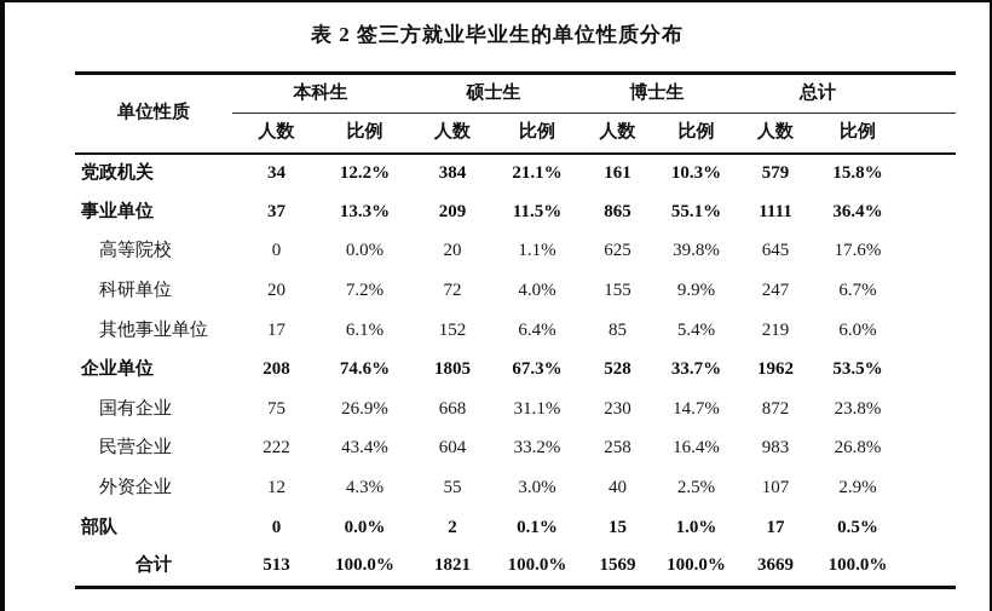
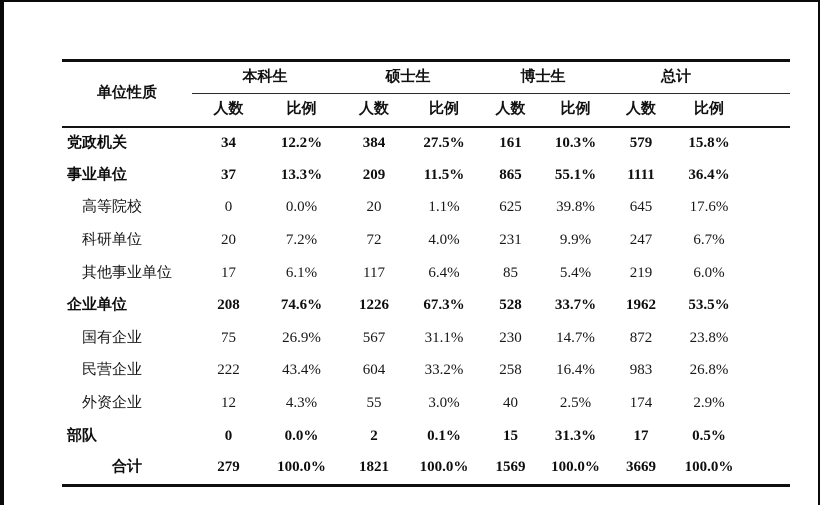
- 表 2 签三方就业毕业生的单位性质分布
  单位性质	本科生	硕士生	博士生	总计
  人数	比例	人数	比例	人数	比例	人数	比例
- 党政机关	34	12.2%	384	21.1%	161	10.3%	579	15.8%
+ 党政机关	34	12.2%	384	27.5%	161	10.3%	579	15.8%
  事业单位	37	13.3%	209	11.5%	865	55.1%	1111	36.4%
  高等院校	0	0.0%	20	1.1%	625	39.8%	645	17.6%
- 科研单位	20	7.2%	72	4.0%	155	9.9%	247	6.7%
+ 科研单位	20	7.2%	72	4.0%	231	9.9%	247	6.7%
- 其他事业单位	17	6.1%	152	6.4%	85	5.4%	219	6.0%
+ 其他事业单位	17	6.1%	117	6.4%	85	5.4%	219	6.0%
- 企业单位	208	74.6%	1805	67.3%	528	33.7%	1962	53.5%
+ 企业单位	208	74.6%	1226	67.3%	528	33.7%	1962	53.5%
- 国有企业	75	26.9%	668	31.1%	230	14.7%	872	23.8%
+ 国有企业	75	26.9%	567	31.1%	230	14.7%	872	23.8%
  民营企业	222	43.4%	604	33.2%	258	16.4%	983	26.8%
- 外资企业	12	4.3%	55	3.0%	40	2.5%	107	2.9%
+ 外资企业	12	4.3%	55	3.0%	40	2.5%	174	2.9%
- 部队	0	0.0%	2	0.1%	15	1.0%	17	0.5%
+ 部队	0	0.0%	2	0.1%	15	31.3%	17	0.5%
- 合计	513	100.0%	1821	100.0%	1569	100.0%	3669	100.0%
+ 合计	279	100.0%	1821	100.0%	1569	100.0%	3669	100.0%
